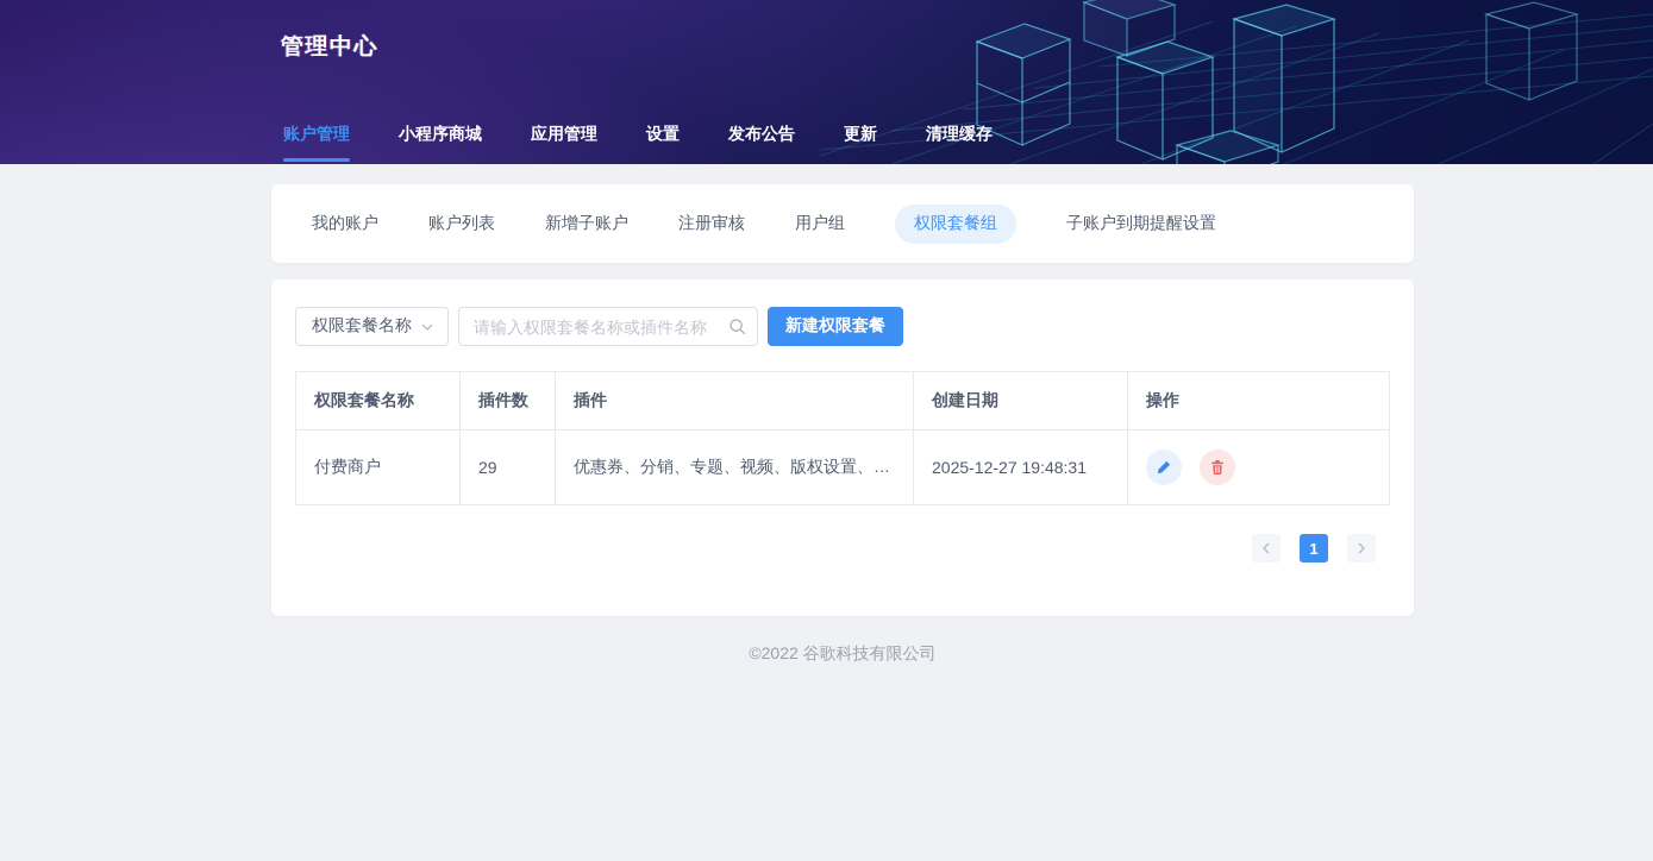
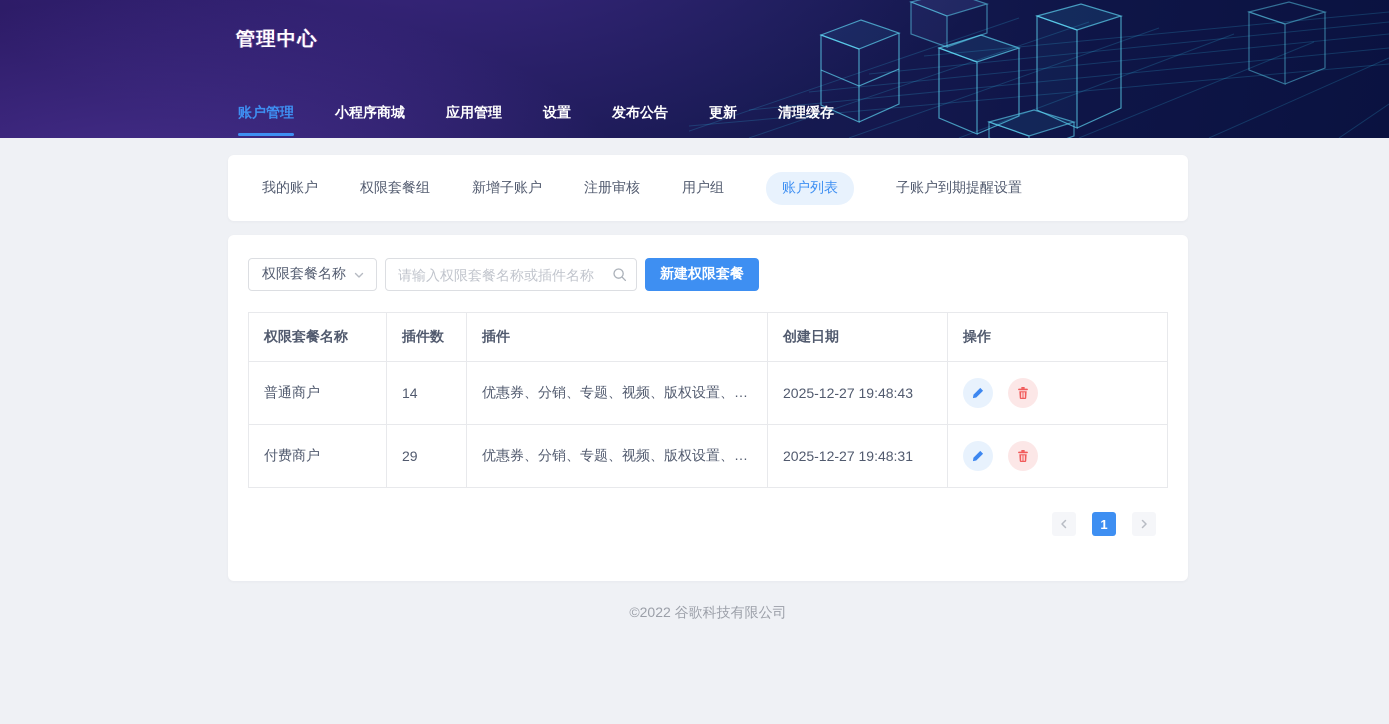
  管理中心
  账户管理
  小程序商城
  应用管理
  设置
  发布公告
  更新
  清理缓存
  我的账户
- 账户列表
+ 权限套餐组
  新增子账户
  注册审核
  用户组
- 权限套餐组
+ 账户列表
  子账户到期提醒设置
  权限套餐名称
  请输入权限套餐名称或插件名称
  新建权限套餐
  权限套餐名称	插件数	插件	创建日期	操作
+ 普通商户	14	优惠券、分销、专题、视频、版权设置、…	2025-12-27 19:48:43
  付费商户	29	优惠券、分销、专题、视频、版权设置、…	2025-12-27 19:48:31
  1
  ©2022 谷歌科技有限公司
